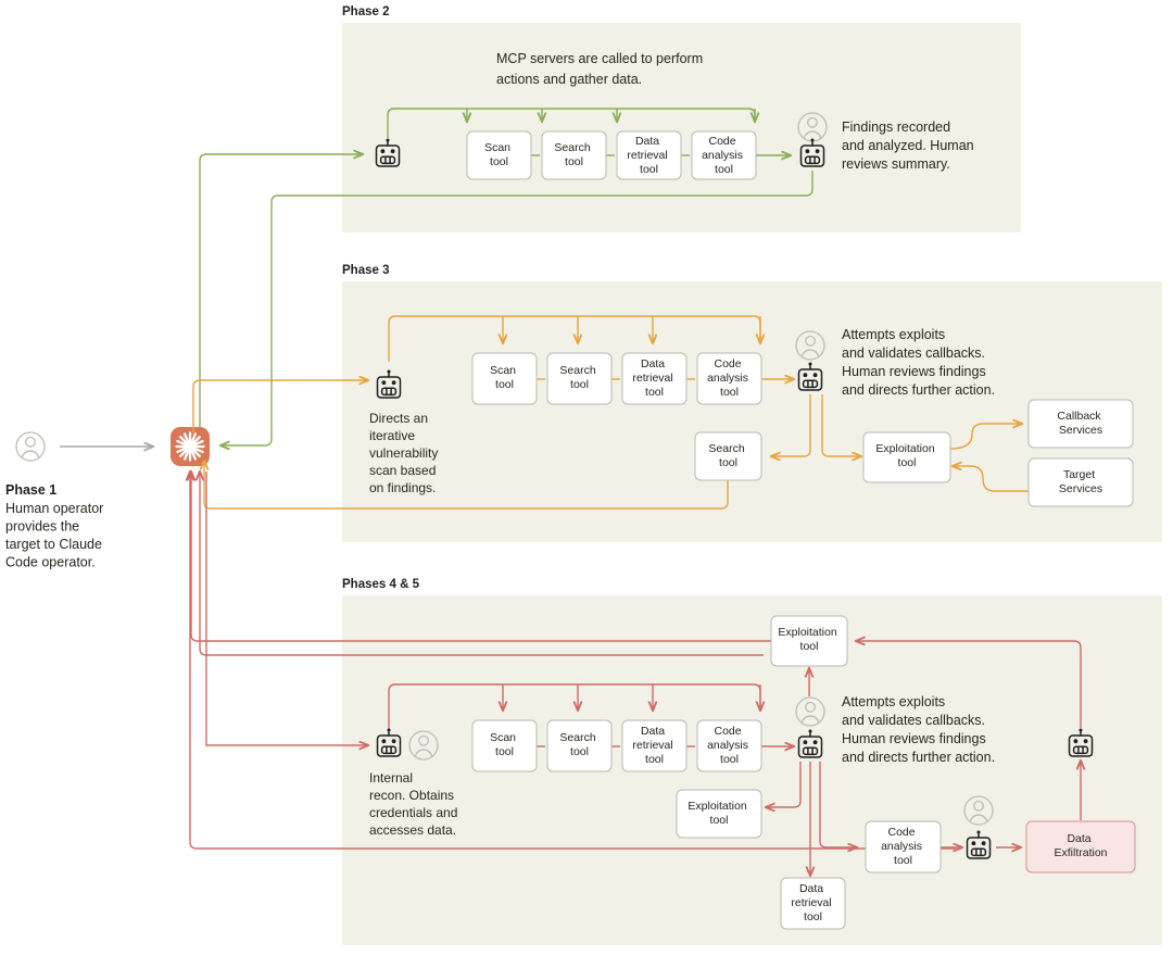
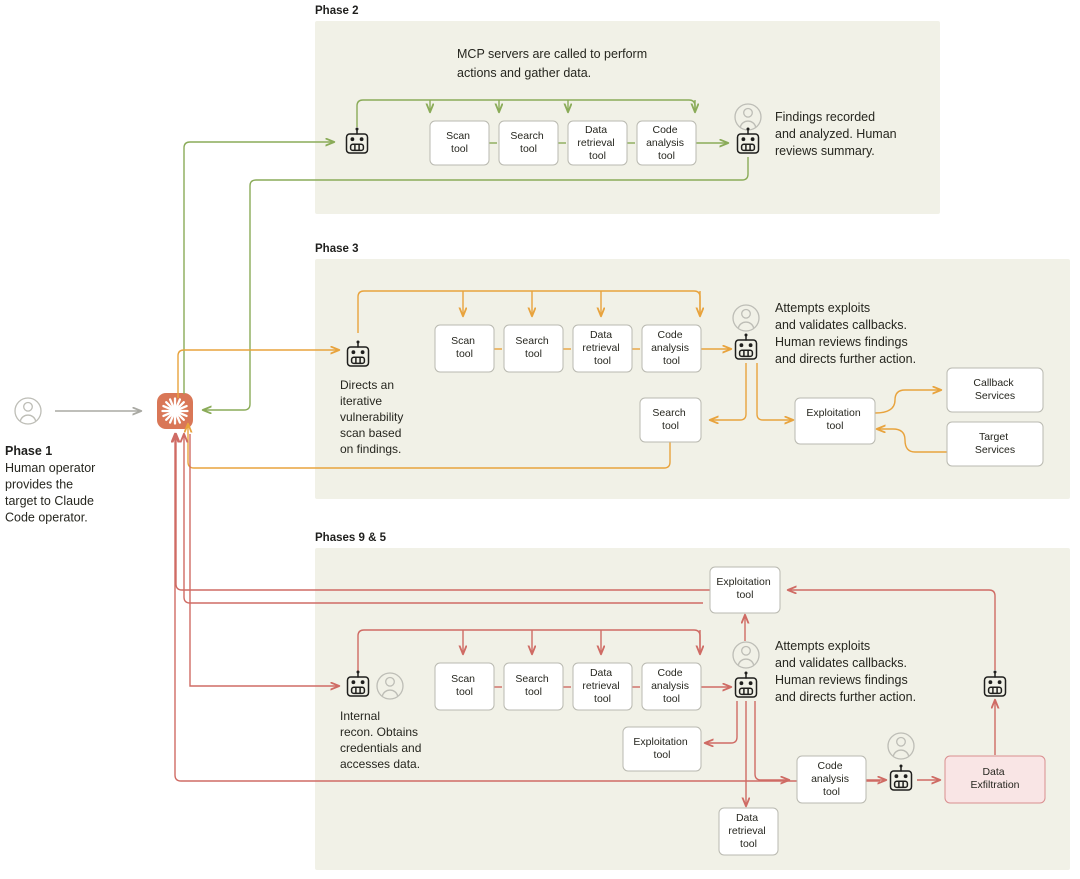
  Phase 1
  Human operator provides the target to Claude Code operator.
  Phase 2
  MCP servers are called to perform actions and gather data.
  Scan tool
  Search tool
  Data retrieval tool
  Code analysis tool
  Findings recorded and analyzed. Human reviews summary.
  Phase 3
  Directs an iterative vulnerability scan based on findings.
  Scan tool
  Search tool
  Data retrieval tool
  Code analysis tool
  Attempts exploits and validates callbacks. Human reviews findings and directs further action.
  Search tool
  Exploitation tool
  Callback Services
  Target Services
- Phases 4 & 5
+ Phases 9 & 5
  Exploitation tool
  Internal recon. Obtains credentials and accesses data.
  Scan tool
  Search tool
  Data retrieval tool
  Code analysis tool
  Attempts exploits and validates callbacks. Human reviews findings and directs further action.
  Exploitation tool
  Data retrieval tool
  Code analysis tool
  Data Exfiltration
